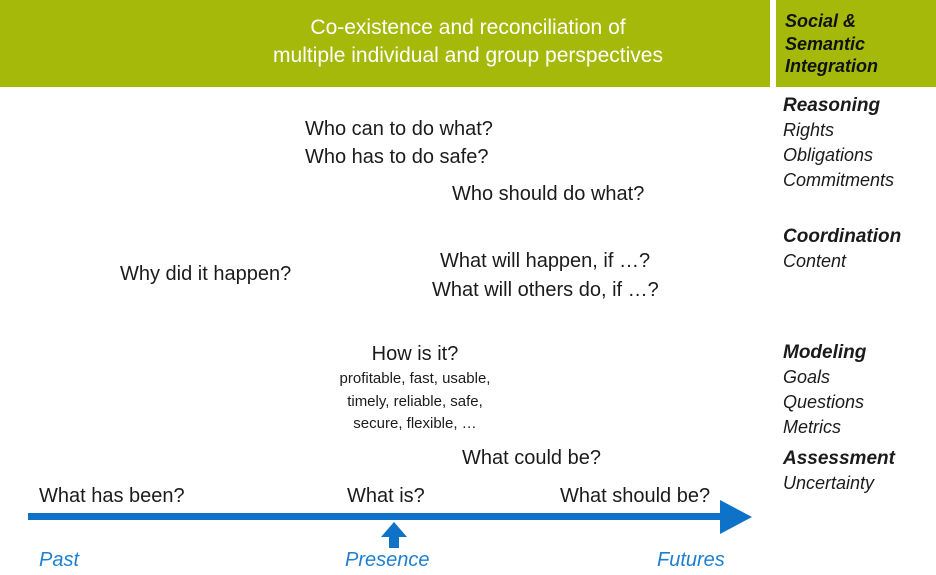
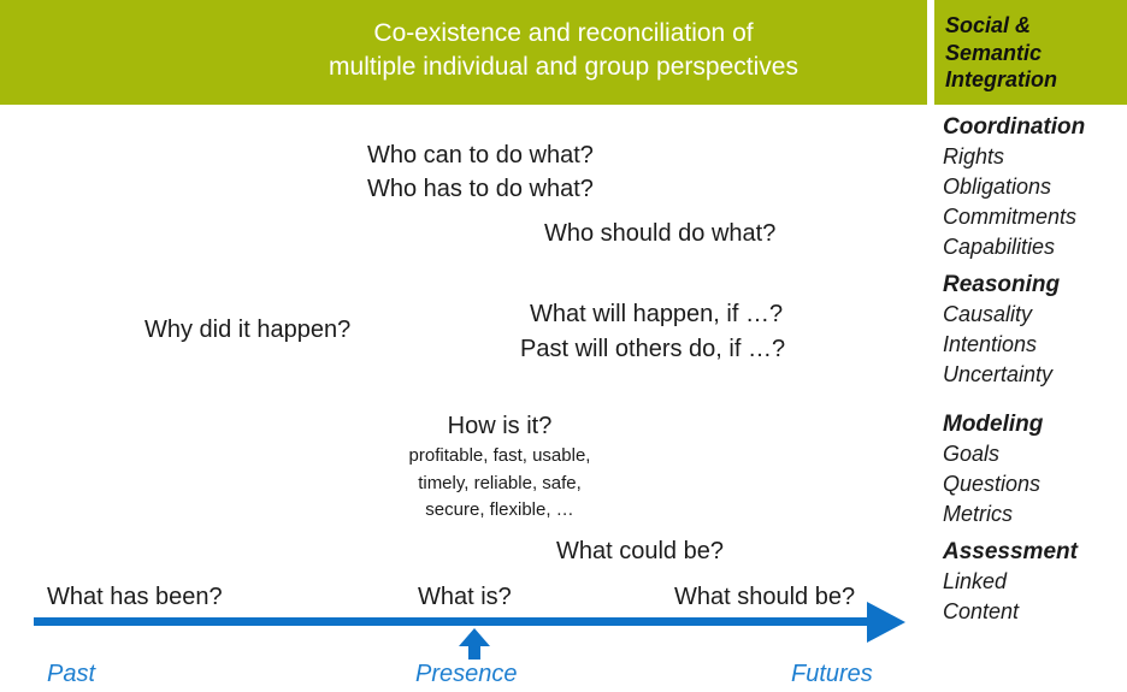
  Co-existence and reconciliation of
  multiple individual and group perspectives
  Social &
  Semantic
  Integration
  Who can to do what?
- Who has to do safe?
+ Who has to do what?
  Who should do what?
  Why did it happen?
  What will happen, if …?
- What will others do, if …?
+ Past will others do, if …?
  How is it?
  profitable, fast, usable,
  timely, reliable, safe,
  secure, flexible, …
  What could be?
  What has been?
  What is?
  What should be?
- Reasoning
+ Coordination
  Rights
  Obligations
  Commitments
+ Capabilities
- Coordination
+ Reasoning
+ Causality
+ Intentions
- Content
+ Uncertainty
  Modeling
  Goals
  Questions
  Metrics
  Assessment
+ Linked
- Uncertainty
+ Content
  Past
  Presence
  Futures
